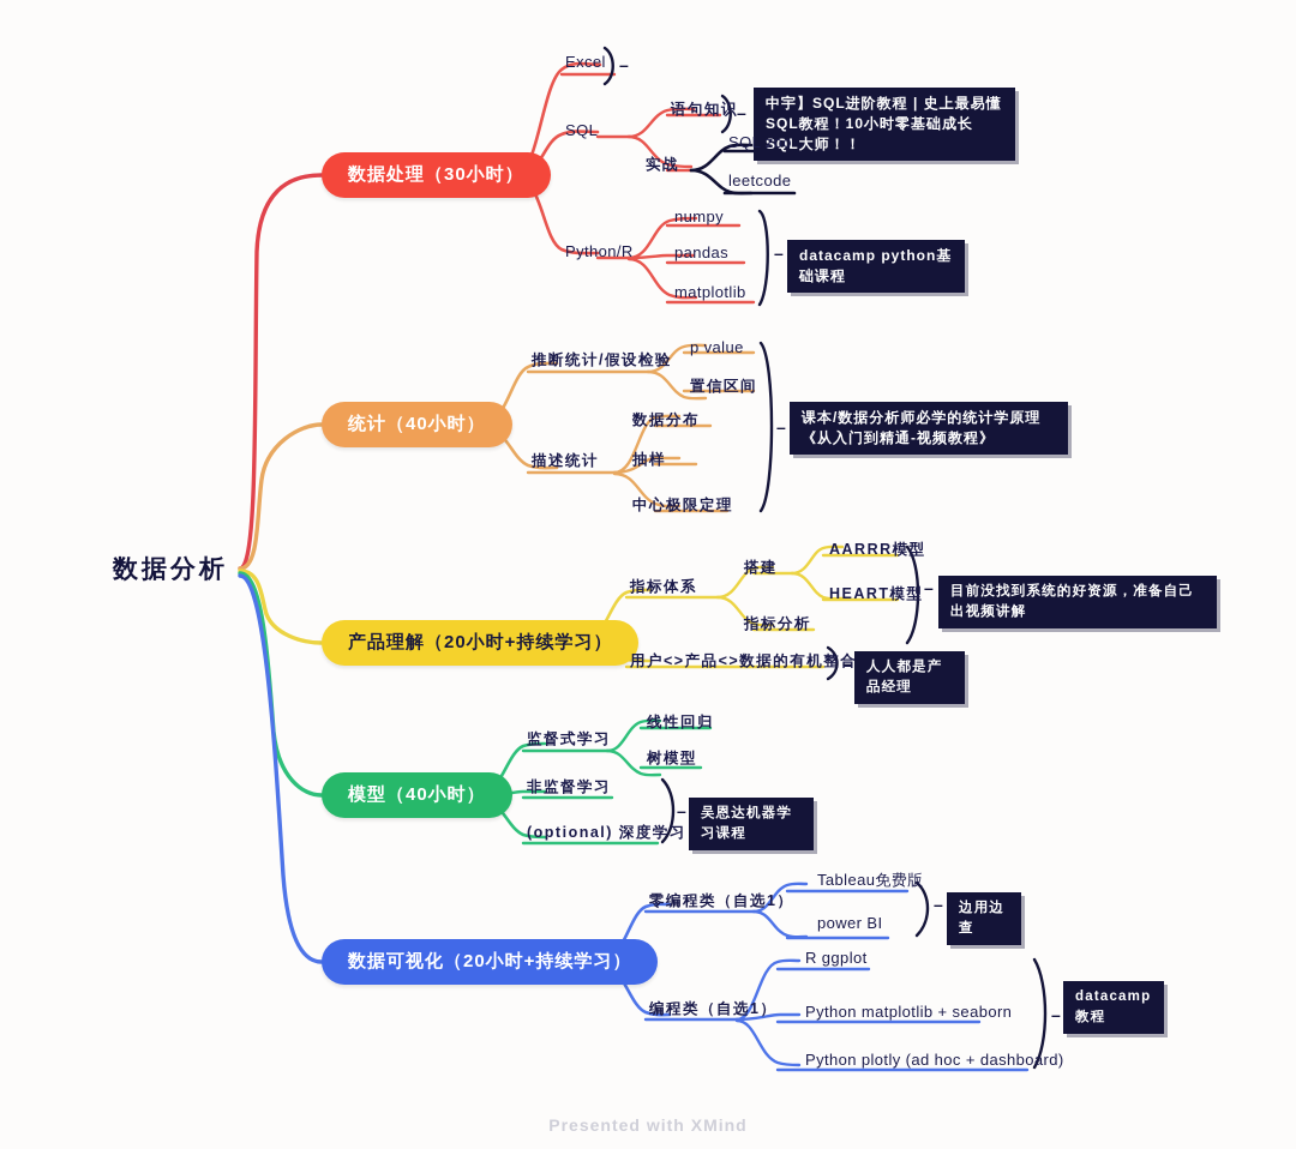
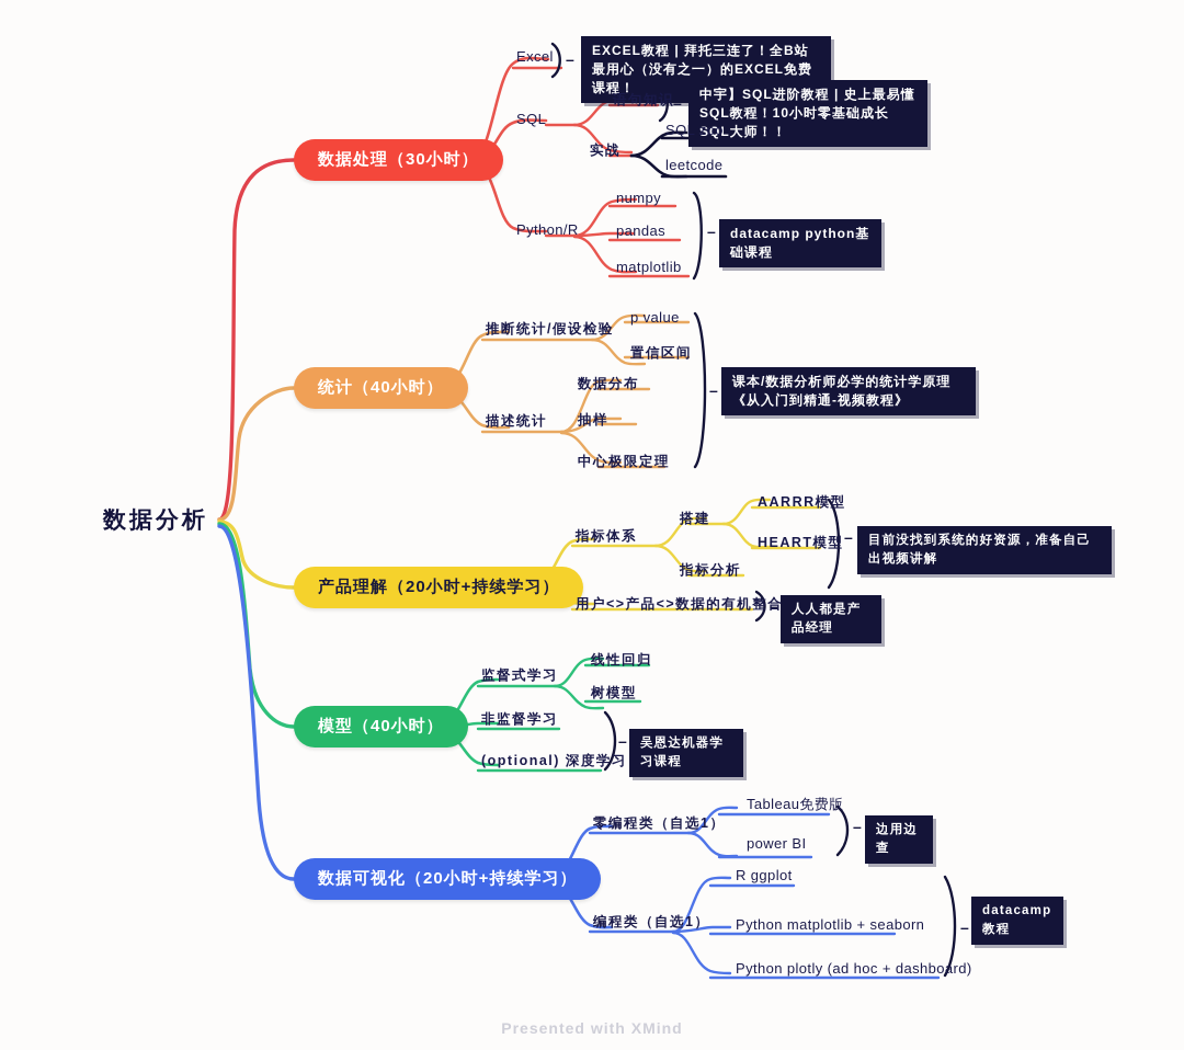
  数据分析
  数据处理（30小时）
  统计（40小时）
  产品理解（20小时+持续学习）
  模型（40小时）
  数据可视化（20小时+持续学习）
  Excel
  –
+ EXCEL教程 | 拜托三连了！全B站最用心（没有之一）的EXCEL免费课程！
  SQL
  语句知识
  –
  中宇】SQL进阶教程 | 史上最易懂SQL教程！10小时零基础成长SQL大师！！
  实战
  SQL zoo
  leetcode
  Python/R
  numpy
  pandas
  matplotlib
  –
  datacamp python基础课程
  推断统计/假设检验
  p value
  置信区间
  描述统计
  数据分布
  抽样
  中心极限定理
  –
  课本/数据分析师必学的统计学原理《从入门到精通-视频教程》
  指标体系
  搭建
  AARRR模型
  HEART模型
  指标分析
  –
  目前没找到系统的好资源，准备自己出视频讲解
  用户<>产品<>数据的有机整合
  –
  人人都是产品经理
  监督式学习
  线性回归
  树模型
  非监督学习
  (optional) 深度学习
  –
  吴恩达机器学习课程
  零编程类（自选1）
  Tableau免费版
  power BI
  –
  边用边查
  编程类（自选1）
  R ggplot
  Python matplotlib + seaborn
  Python plotly (ad hoc + dashboard)
  –
  datacamp 教程
  Presented with XMind
